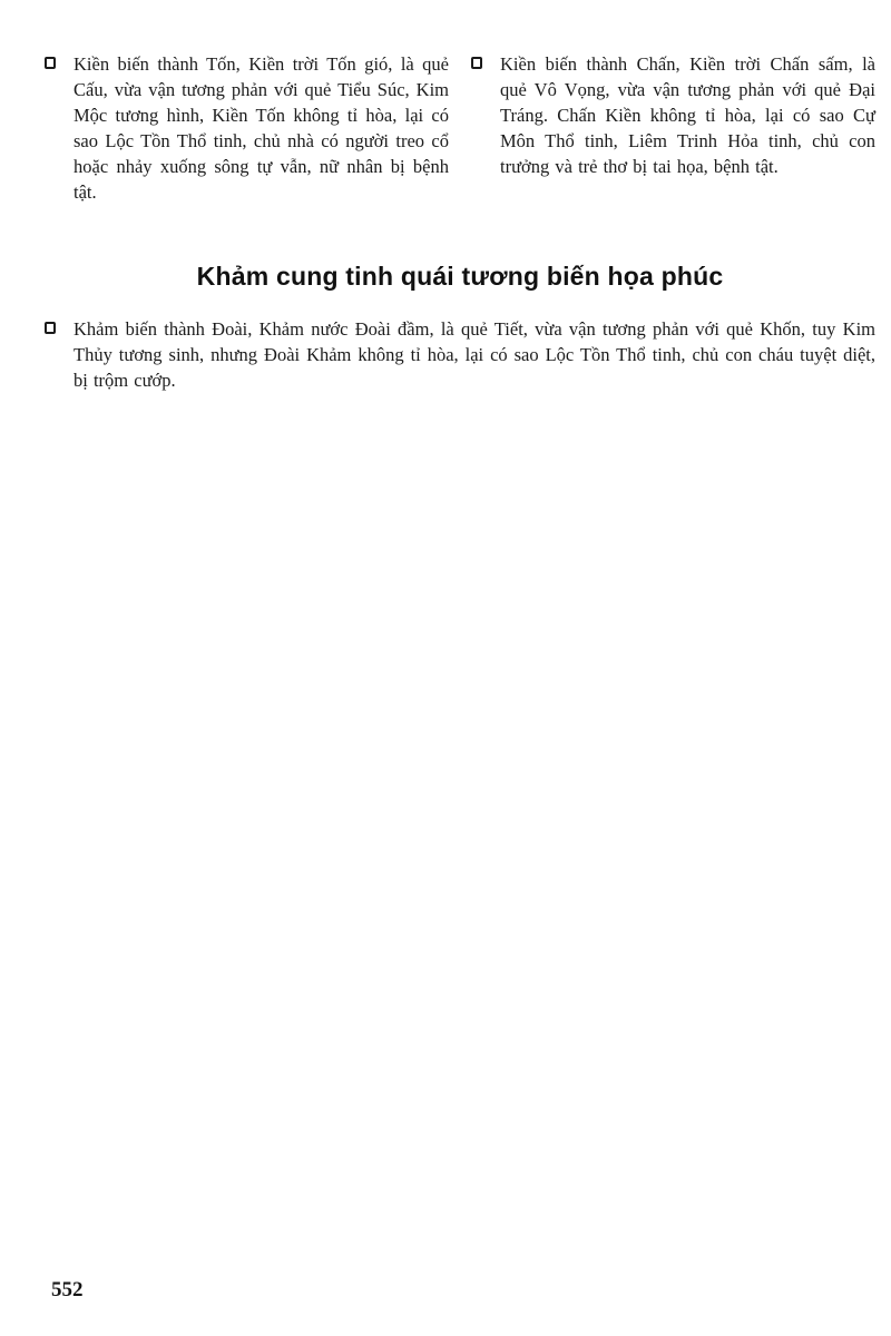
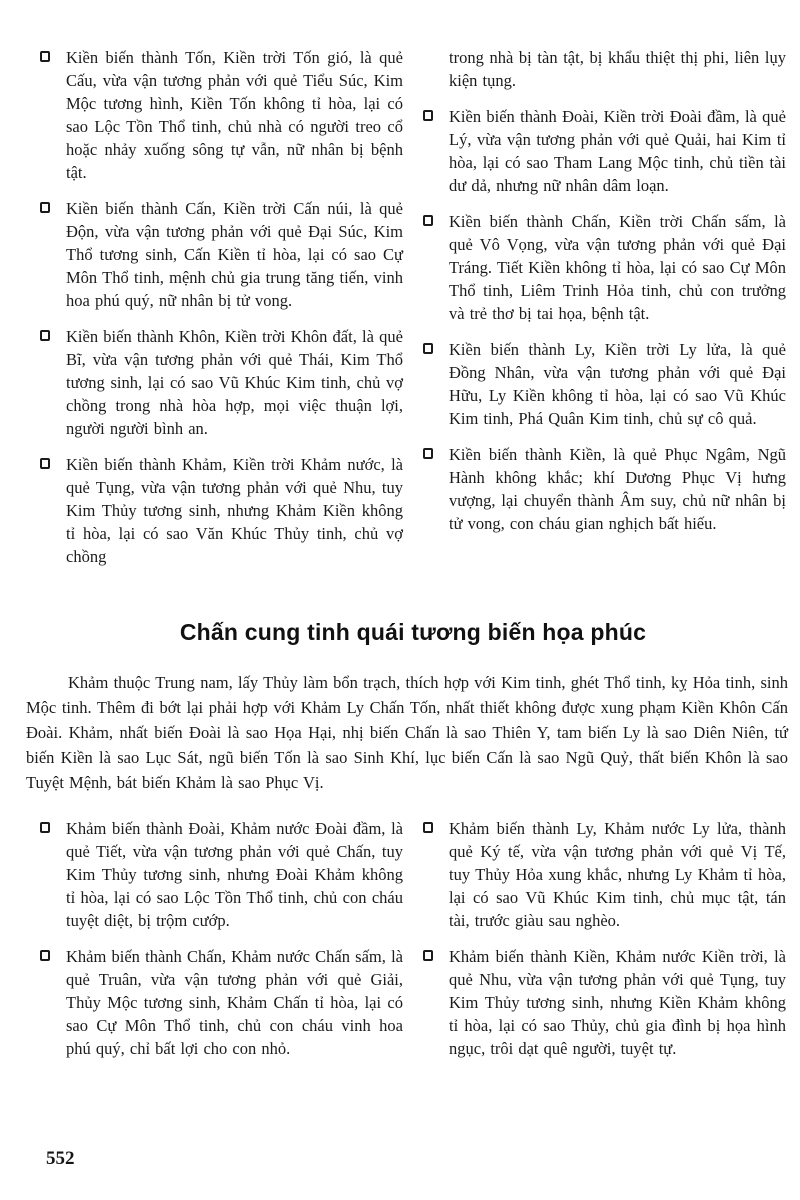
  Kiền biến thành Tốn, Kiền trời Tốn gió, là quẻ Cấu, vừa vận tương phản với quẻ Tiểu Súc, Kim Mộc tương hình, Kiền Tốn không tỉ hòa, lại có sao Lộc Tồn Thổ tinh, chủ nhà có người treo cổ hoặc nhảy xuống sông tự vẫn, nữ nhân bị bệnh tật.
+ Kiền biến thành Cấn, Kiền trời Cấn núi, là quẻ Độn, vừa vận tương phản với quẻ Đại Súc, Kim Thổ tương sinh, Cấn Kiền tỉ hòa, lại có sao Cự Môn Thổ tinh, mệnh chủ gia trung tăng tiến, vinh hoa phú quý, nữ nhân bị tử vong.
+ Kiền biến thành Khôn, Kiền trời Khôn đất, là quẻ Bĩ, vừa vận tương phản với quẻ Thái, Kim Thổ tương sinh, lại có sao Vũ Khúc Kim tinh, chủ vợ chồng trong nhà hòa hợp, mọi việc thuận lợi, người người bình an.
+ Kiền biến thành Khảm, Kiền trời Khảm nước, là quẻ Tụng, vừa vận tương phản với quẻ Nhu, tuy Kim Thủy tương sinh, nhưng Khảm Kiền không tỉ hòa, lại có sao Văn Khúc Thủy tinh, chủ vợ chồng
+ trong nhà bị tàn tật, bị khẩu thiệt thị phi, liên lụy kiện tụng.
+ Kiền biến thành Đoài, Kiền trời Đoài đầm, là quẻ Lý, vừa vận tương phản với quẻ Quải, hai Kim tỉ hòa, lại có sao Tham Lang Mộc tinh, chủ tiền tài dư dả, nhưng nữ nhân dâm loạn.
- Kiền biến thành Chấn, Kiền trời Chấn sấm, là quẻ Vô Vọng, vừa vận tương phản với quẻ Đại Tráng. Chấn Kiền không tỉ hòa, lại có sao Cự Môn Thổ tinh, Liêm Trinh Hỏa tinh, chủ con trưởng và trẻ thơ bị tai họa, bệnh tật.
+ Kiền biến thành Chấn, Kiền trời Chấn sấm, là quẻ Vô Vọng, vừa vận tương phản với quẻ Đại Tráng. Tiết Kiền không tỉ hòa, lại có sao Cự Môn Thổ tinh, Liêm Trinh Hỏa tinh, chủ con trưởng và trẻ thơ bị tai họa, bệnh tật.
+ Kiền biến thành Ly, Kiền trời Ly lửa, là quẻ Đồng Nhân, vừa vận tương phản với quẻ Đại Hữu, Ly Kiền không tỉ hòa, lại có sao Vũ Khúc Kim tinh, Phá Quân Kim tinh, chủ sự cô quả.
+ Kiền biến thành Kiền, là quẻ Phục Ngâm, Ngũ Hành không khắc; khí Dương Phục Vị hưng vượng, lại chuyển thành Âm suy, chủ nữ nhân bị tử vong, con cháu gian nghịch bất hiếu.
- Khảm cung tinh quái tương biến họa phúc
+ Chấn cung tinh quái tương biến họa phúc
+ Khảm thuộc Trung nam, lấy Thủy làm bổn trạch, thích hợp với Kim tinh, ghét Thổ tinh, kỵ Hỏa tinh, sinh Mộc tinh. Thêm đi bớt lại phải hợp với Khảm Ly Chấn Tốn, nhất thiết không được xung phạm Kiền Khôn Cấn Đoài. Khảm, nhất biến Đoài là sao Họa Hại, nhị biến Chấn là sao Thiên Y, tam biến Ly là sao Diên Niên, tứ biến Kiền là sao Lục Sát, ngũ biến Tốn là sao Sinh Khí, lục biến Cấn là sao Ngũ Quỷ, thất biến Khôn là sao Tuyệt Mệnh, bát biến Khảm là sao Phục Vị.
- Khảm biến thành Đoài, Khảm nước Đoài đầm, là quẻ Tiết, vừa vận tương phản với quẻ Khốn, tuy Kim Thủy tương sinh, nhưng Đoài Khảm không tỉ hòa, lại có sao Lộc Tồn Thổ tinh, chủ con cháu tuyệt diệt, bị trộm cướp.
+ Khảm biến thành Đoài, Khảm nước Đoài đầm, là quẻ Tiết, vừa vận tương phản với quẻ Chấn, tuy Kim Thủy tương sinh, nhưng Đoài Khảm không tỉ hòa, lại có sao Lộc Tồn Thổ tinh, chủ con cháu tuyệt diệt, bị trộm cướp.
+ Khảm biến thành Chấn, Khảm nước Chấn sấm, là quẻ Truân, vừa vận tương phản với quẻ Giải, Thủy Mộc tương sinh, Khảm Chấn tỉ hòa, lại có sao Cự Môn Thổ tinh, chủ con cháu vinh hoa phú quý, chỉ bất lợi cho con nhỏ.
+ Khảm biến thành Ly, Khảm nước Ly lửa, thành quẻ Ký tế, vừa vận tương phản với quẻ Vị Tế, tuy Thủy Hỏa xung khắc, nhưng Ly Khảm tỉ hòa, lại có sao Vũ Khúc Kim tinh, chủ mục tật, tán tài, trước giàu sau nghèo.
+ Khảm biến thành Kiền, Khảm nước Kiền trời, là quẻ Nhu, vừa vận tương phản với quẻ Tụng, tuy Kim Thủy tương sinh, nhưng Kiền Khảm không tỉ hòa, lại có sao Thủy, chủ gia đình bị họa hình ngục, trôi dạt quê người, tuyệt tự.
  552
